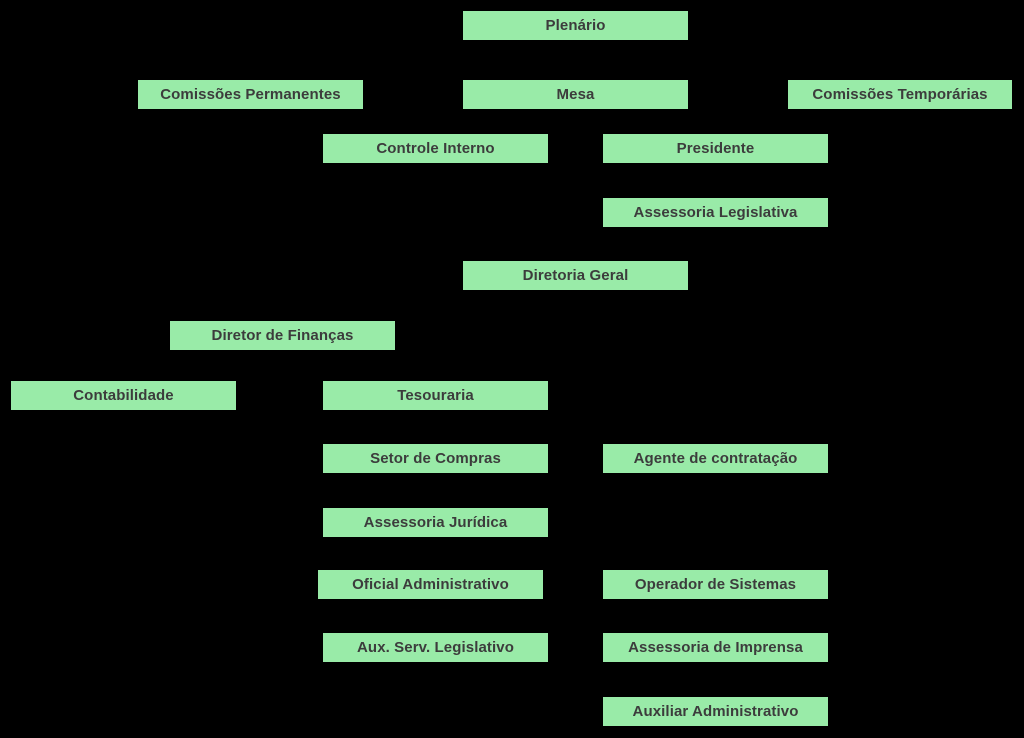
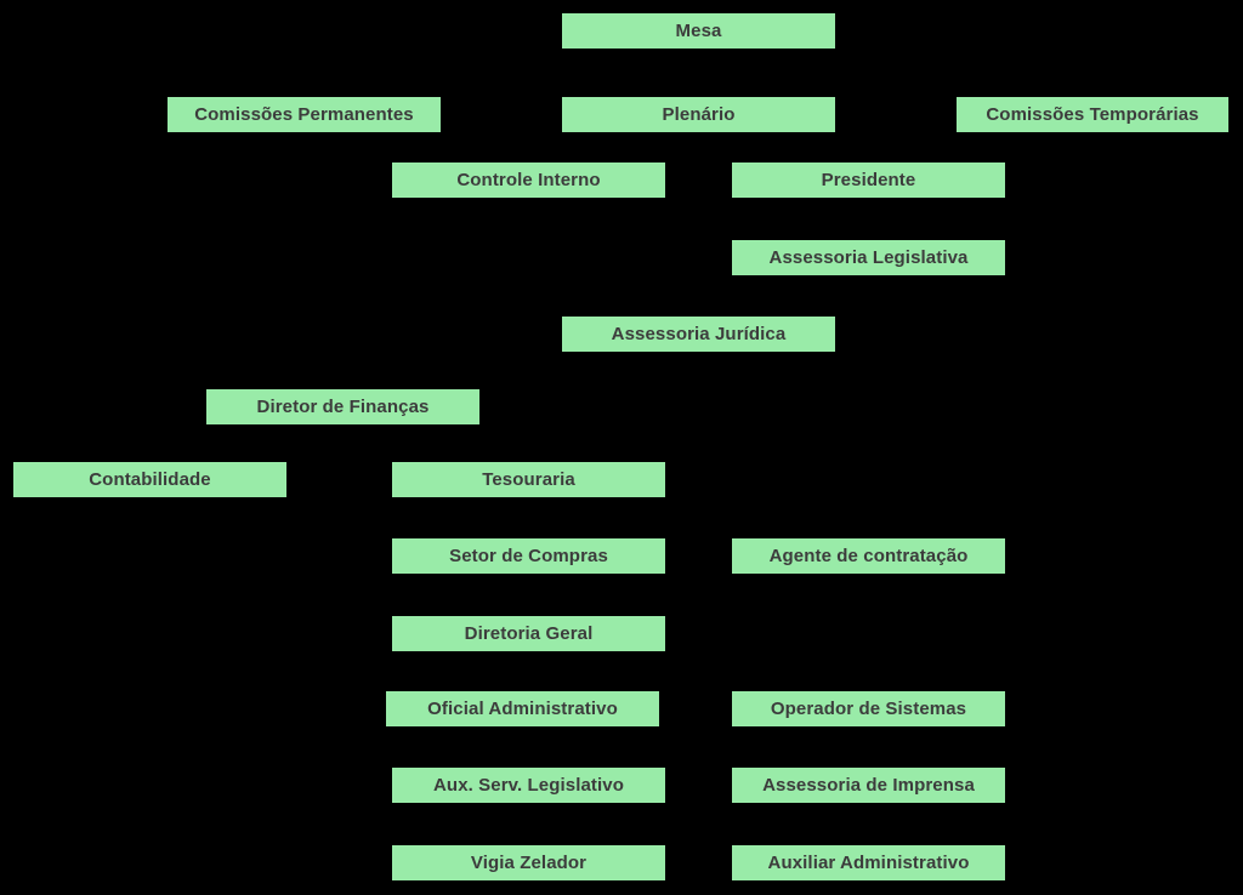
- Plenário
+ Mesa
  Comissões Permanentes
- Mesa
+ Plenário
  Comissões Temporárias
  Controle Interno
  Presidente
  Assessoria Legislativa
- Diretoria Geral
+ Assessoria Jurídica
  Diretor de Finanças
  Contabilidade
  Tesouraria
  Setor de Compras
  Agente de contratação
- Assessoria Jurídica
+ Diretoria Geral
  Oficial Administrativo
  Operador de Sistemas
  Aux. Serv. Legislativo
  Assessoria de Imprensa
+ Vigia Zelador
  Auxiliar Administrativo
